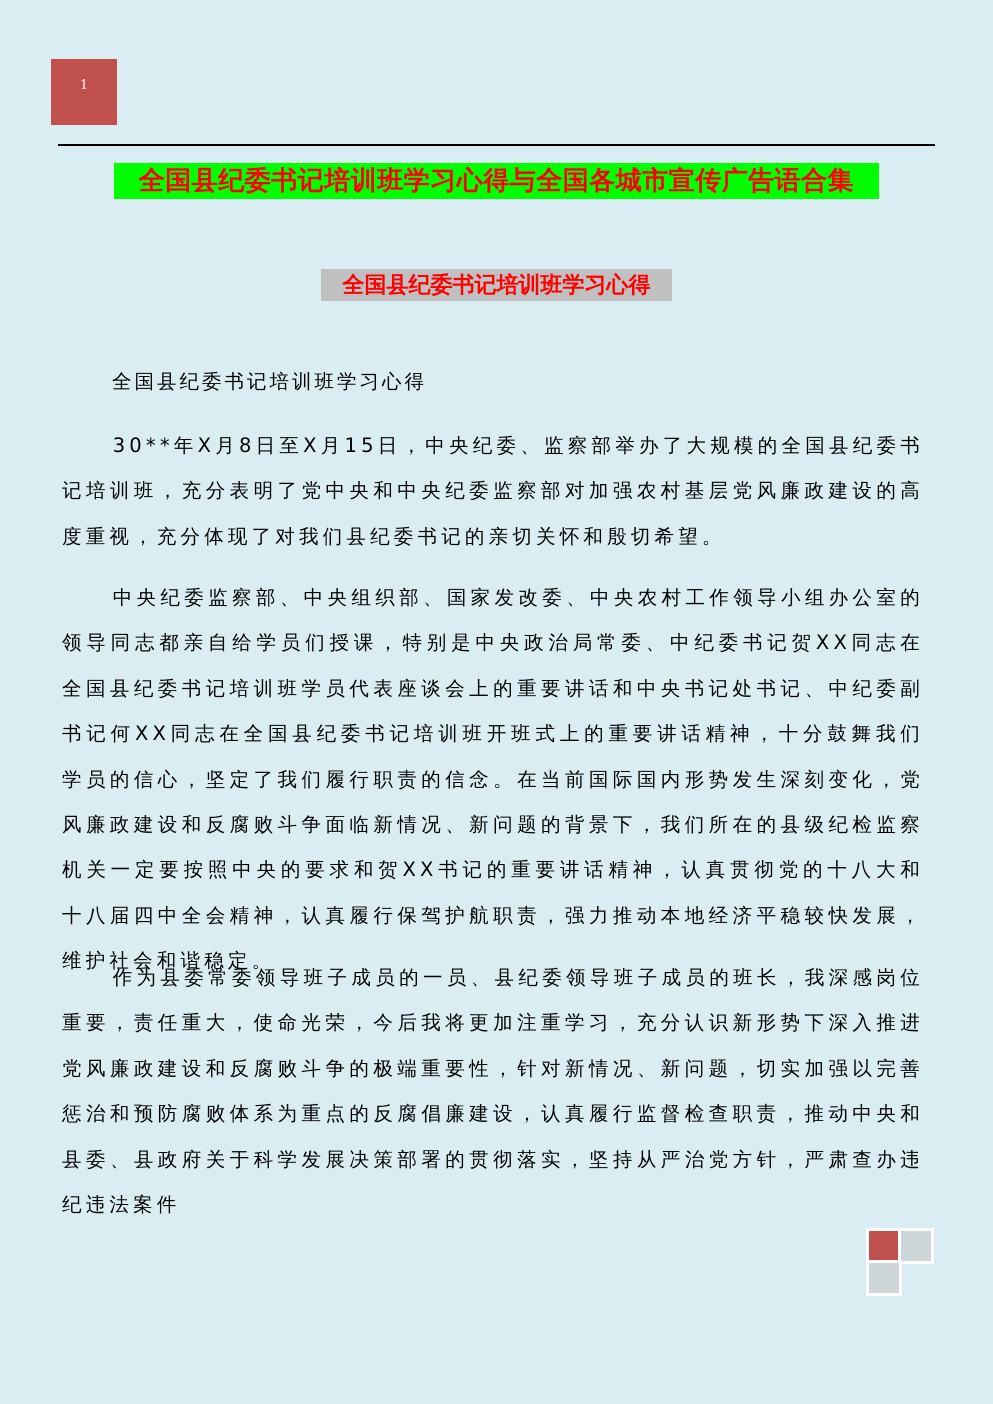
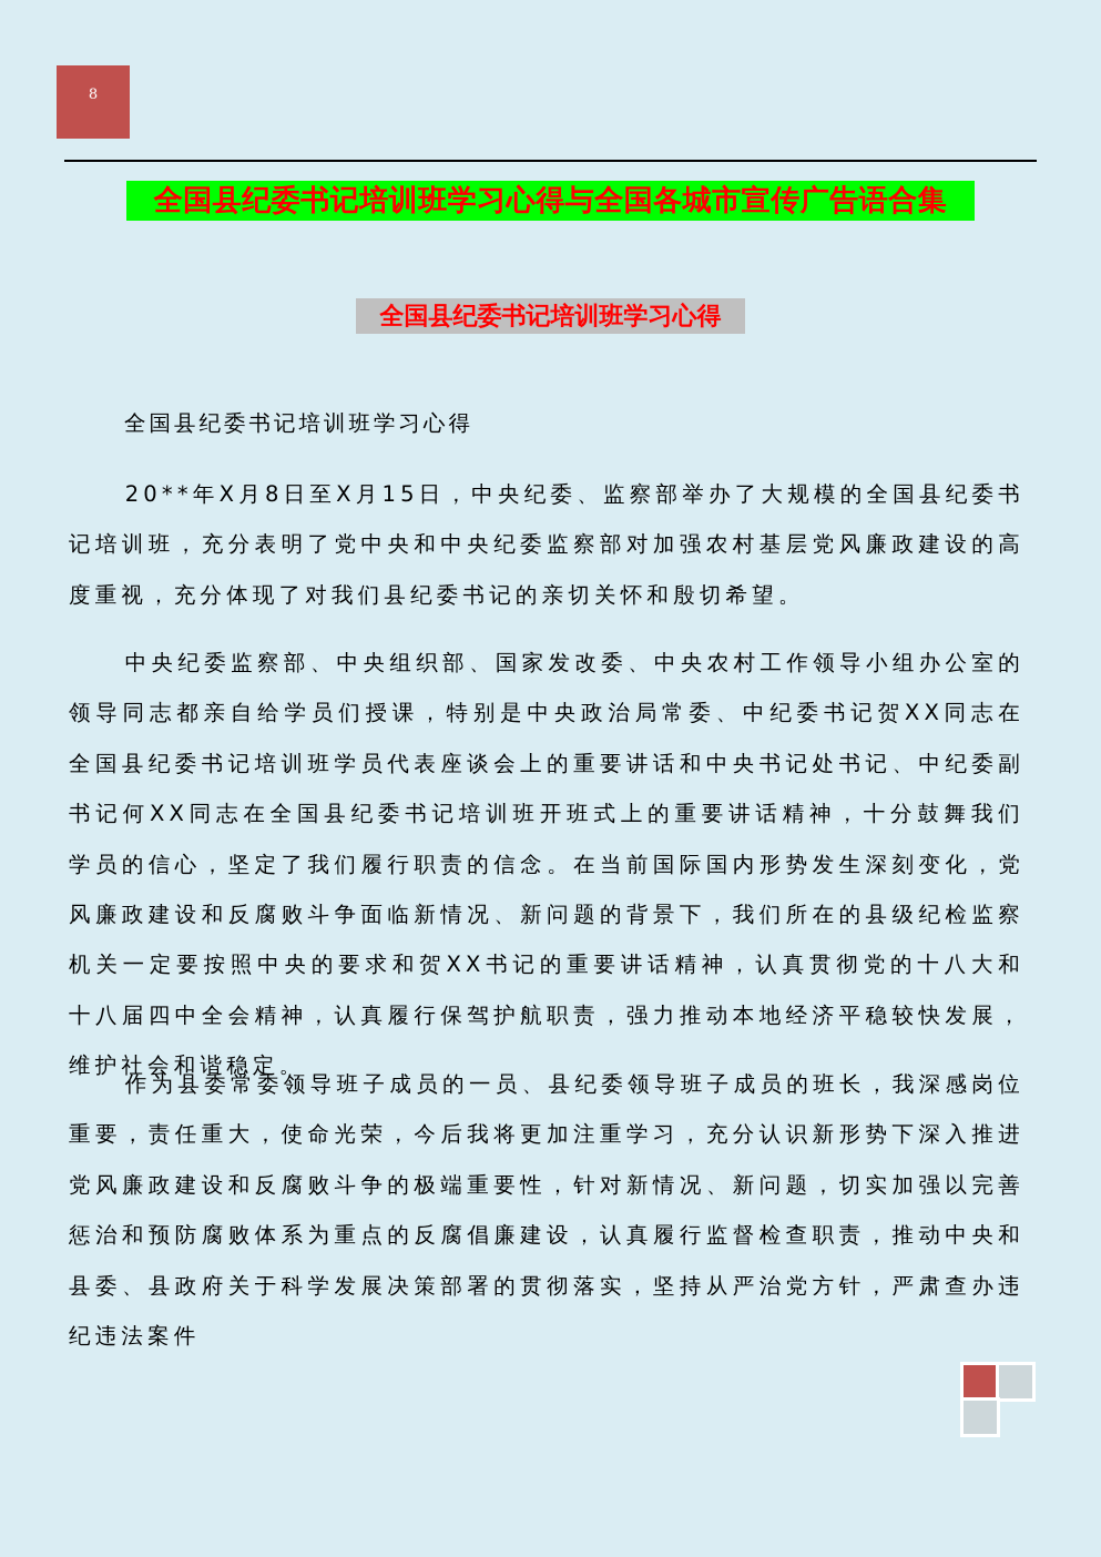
- 1
+ 8
  全国县纪委书记培训班学习心得与全国各城市宣传广告语合集
  全国县纪委书记培训班学习心得
  全国县纪委书记培训班学习心得
- 30**年X月8日至X月15日，中央纪委、监察部举办了大规模的全国县纪委书记培训班，充分表明了党中央和中央纪委监察部对加强农村基层党风廉政建设的高度重视，充分体现了对我们县纪委书记的亲切关怀和殷切希望。
+ 20**年X月8日至X月15日，中央纪委、监察部举办了大规模的全国县纪委书记培训班，充分表明了党中央和中央纪委监察部对加强农村基层党风廉政建设的高度重视，充分体现了对我们县纪委书记的亲切关怀和殷切希望。
  中央纪委监察部、中央组织部、国家发改委、中央农村工作领导小组办公室的领导同志都亲自给学员们授课，特别是中央政治局常委、中纪委书记贺XX同志在全国县纪委书记培训班学员代表座谈会上的重要讲话和中央书记处书记、中纪委副书记何XX同志在全国县纪委书记培训班开班式上的重要讲话精神，十分鼓舞我们学员的信心，坚定了我们履行职责的信念。在当前国际国内形势发生深刻变化，党风廉政建设和反腐败斗争面临新情况、新问题的背景下，我们所在的县级纪检监察机关一定要按照中央的要求和贺XX书记的重要讲话精神，认真贯彻党的十八大和十八届四中全会精神，认真履行保驾护航职责，强力推动本地经济平稳较快发展，维护社会和谐稳定。
  作为县委常委领导班子成员的一员、县纪委领导班子成员的班长，我深感岗位重要，责任重大，使命光荣，今后我将更加注重学习，充分认识新形势下深入推进党风廉政建设和反腐败斗争的极端重要性，针对新情况、新问题，切实加强以完善惩治和预防腐败体系为重点的反腐倡廉建设，认真履行监督检查职责，推动中央和县委、县政府关于科学发展决策部署的贯彻落实，坚持从严治党方针，严肃查办违纪违法案件
